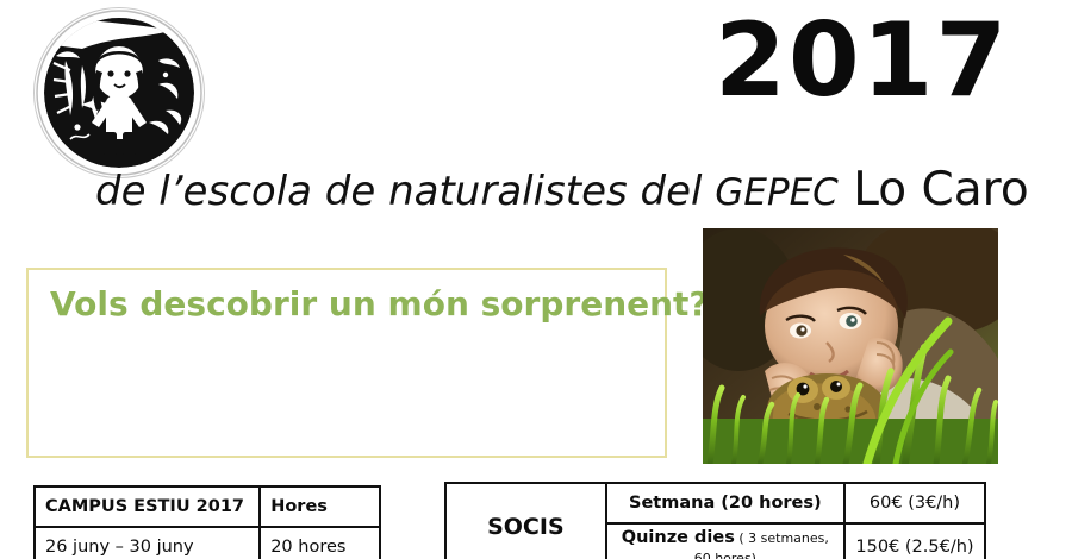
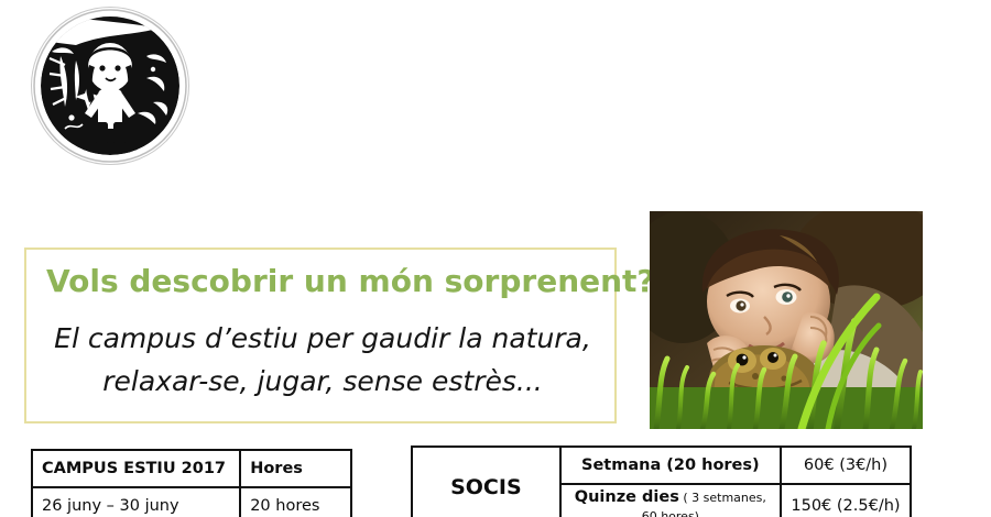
- 2017
- de l’escola de naturalistes del GEPEC Lo Caro
  Vols descobrir un món sorprenent?
+ El campus d’estiu per gaudir la natura,
+ relaxar-se, jugar, sense estrès...
  CAMPUS ESTIU 2017	Hores
  26 juny – 30 juny	20 hores
  SOCIS	Setmana (20 hores)	60€ (3€/h)
  Quinze dies ( 3 setmanes, 60 hores)	150€ (2.5€/h)
